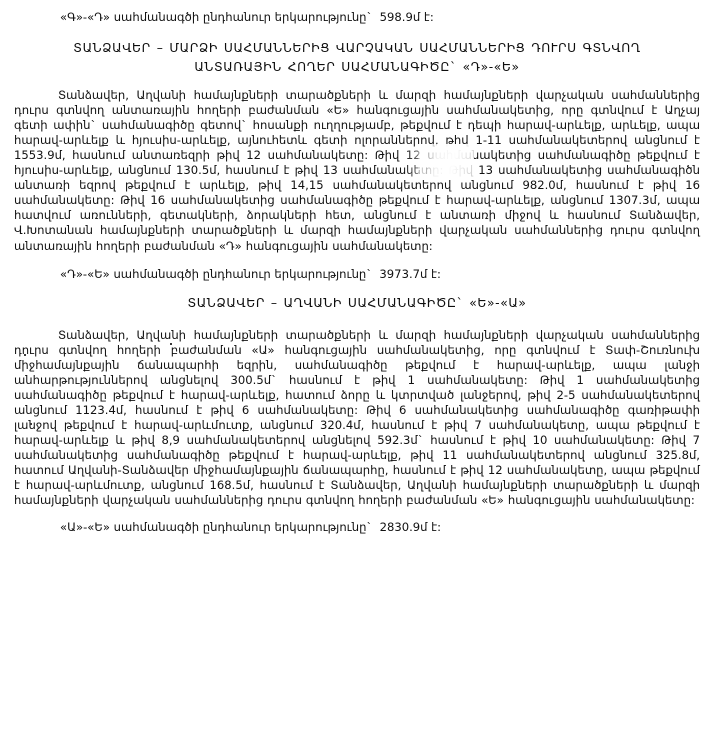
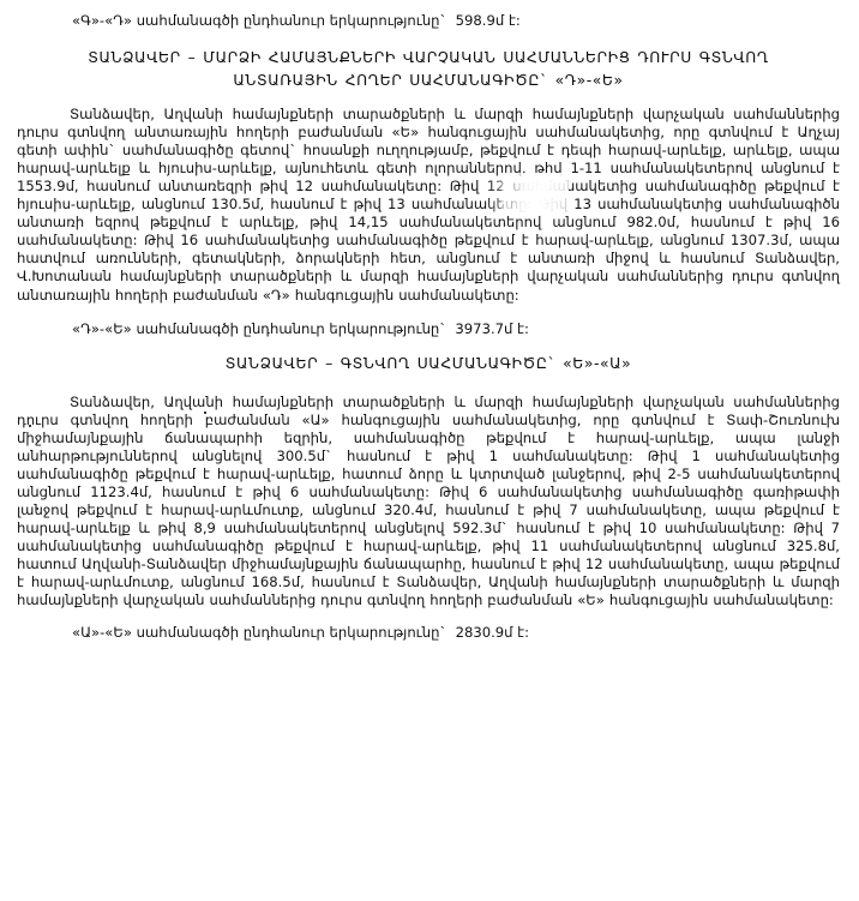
  «Գ»-«Դ» սահմանագծի ընդհանուր երկարությունը` 598.9մ է:
- ՏԱՆՁԱՎԵՐ – ՄԱՐՁԻ ՍԱՀՄԱՆՆԵՐԻՑ ՎԱՐՉԱԿԱՆ ՍԱՀՄԱՆՆԵՐԻՑ ԴՈՒՐՍ ԳՏՆՎՈՂ
+ ՏԱՆՁԱՎԵՐ – ՄԱՐՁԻ ՀԱՄԱՅՆՔՆԵՐԻ ՎԱՐՉԱԿԱՆ ՍԱՀՄԱՆՆԵՐԻՑ ԴՈՒՐՍ ԳՏՆՎՈՂ
  ԱՆՏԱՌԱՅԻՆ ՀՈՂԵՐ ՍԱՀՄԱՆԱԳԻԾԸ` «Դ»-«Ե»
  Տանձավեր, Աղվանի համայնքների տարածքների և մարզի համայնքների վարչական սահմաններից դուրս գտնվող անտառային հողերի բաժանման «Ե» հանգուցային սահմանակետից, որը գտնվում է Աղչայ գետի ափին` սահմանագիծը գետով` հոսանքի ուղղությամբ, թեքվում է դեպի հարավ-արևելք, արևելք, ապա հարավ-արևելք և հյուսիս-արևելք, այնուհետև գետի ոլորաններով, թիվ 1-11 սահմանակետերով անցնում է 1553.9մ, հասնում անտառեզրի թիվ 12 սահմանակետը: Թիվնակետից սահմանագիծը թեքվում է հյուսիս-արևելք, անցնում 130.5մ, հասնում է թիվ 13 սահմանա 13 սահմանակետից սահմանագիծն անտառի եզրով թեքվում է արևելք, թիվ 14,15 սահմանակետերով անցնում 982.0մ, հասնում է թիվ 16 սահմանակետը: Թիվ 16 սահմանակետից սահմանագիծը թեքվում է հարավ-արևելք, անցնում 1307.3մ, ապա հատվում առունների, գետակների, ձորակների հետ, անցնում է անտառի միջով և հասնում Տանձավեր, Վ.Խոտանան համայնքների տարածքների և մարզի համայնքների վարչական սահմաններից դուրս գտնվող անտառային հողերի բաժանման «Դ» հանգուցային սահմանակետը:
  «Դ»-«Ե» սահմանագծի ընդհանուր երկարությունը` 3973.7մ է:
- ՏԱՆՁԱՎԵՐ – ԱՂՎԱՆԻ ՍԱՀՄԱՆԱԳԻԾԸ` «Ե»-«Ա»
+ ՏԱՆՁԱՎԵՐ – ԳՏՆՎՈՂ ՍԱՀՄԱՆԱԳԻԾԸ` «Ե»-«Ա»
  Տանձավեր, Աղվանի համայնքների տարածքների և մարզի համայնքների վարչական սահմաններից դուրս գտնվող հողերի բաժանման «Ա» հանգուցային սահմանակետից, որը գտնվում է Տափ-Շուռնուխ միջհամայնքային ճանապարհի եզրին, սահմանագիծը թեքվում է հարավ-արևելք, ապա լանջի անհարթություններով անցնելով 300.5մ` հասնում է թիվ 1 սահմանակետը: Թիվ 1 սահմանակետից սահմանագիծը թեքվում է հարավ-արևելք, հատում ձորը և կտրտված լանջերով, թիվ 2-5 սահմանակետերով անցնում 1123.4մ, հասնում է թիվ 6 սահմանակետը: Թիվ 6 սահմանակետից սահմանագիծը գառիթափի լանջով թեքվում է հարավ-արևմուտք, անցնում 320.4մ, հասնում է թիվ 7 սահմանակետը, ապա թեքվում է հարավ-արևելք և թիվ 8,9 սահմանակետերով անցնելով 592.3մ` հասնում է թիվ 10 սահմանակետը: Թիվ 7 սահմանակետից սահմանագիծը թեքվում է հարավ-արևելք, թիվ 11 սահմանակետերով անցնում 325.8մ, հատում Աղվանի-Տանձավեր միջհամայնքային ճանապարհը, հասնում է թիվ 12 սահմանակետը, ապա թեքվում է հարավ-արևմուտք, անցնում 168.5մ, հասնում է Տանձավեր, Աղվանի համայնքների տարածքների և մարզի համայնքների վարչական սահմաններից դուրս գտնվող հողերի բաժանման «Ե» հանգուցային սահմանակետը:
  «Ա»-«Ե» սահմանագծի ընդհանուր երկարությունը` 2830.9մ է:
